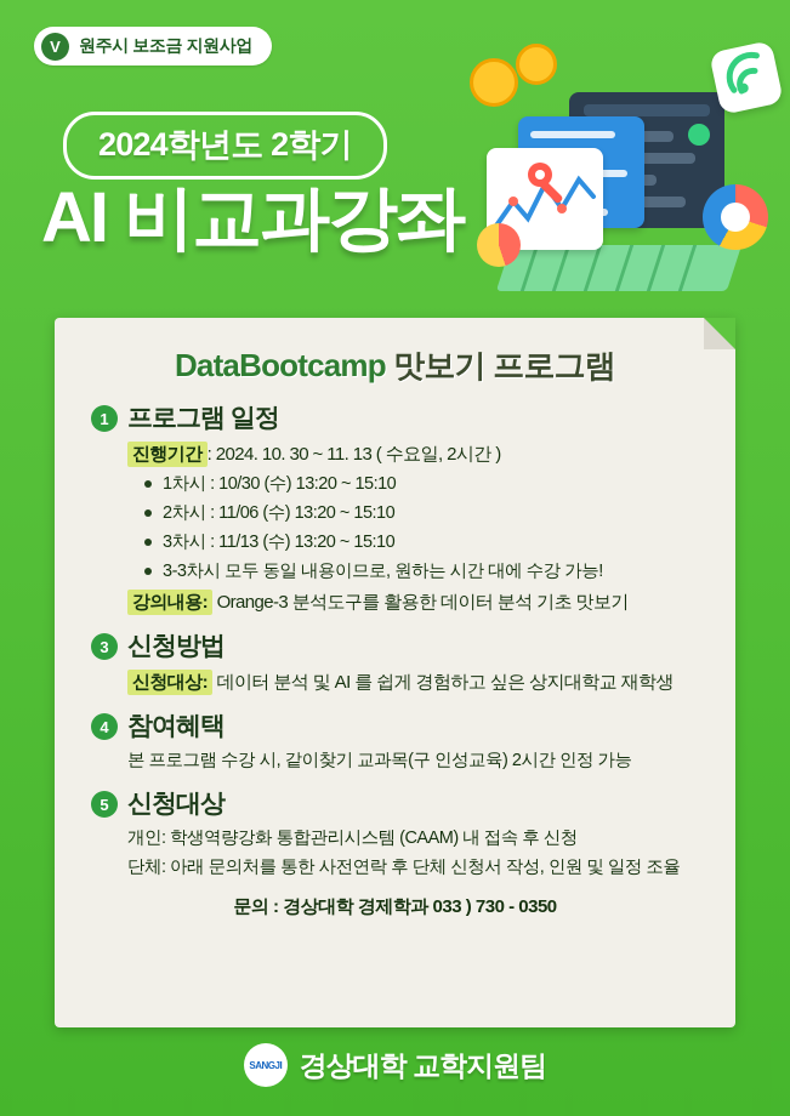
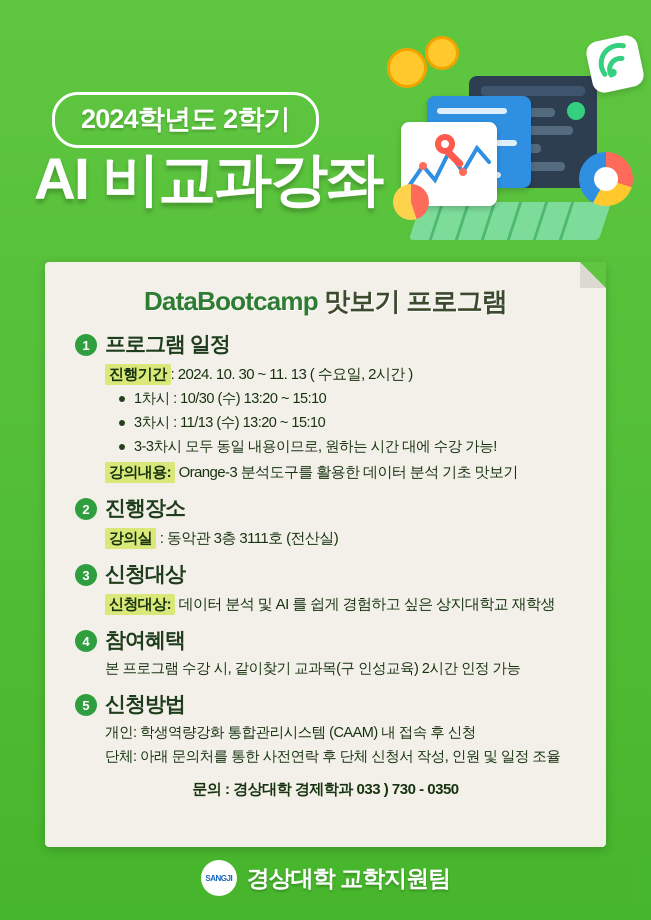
- V
- 원주시 보조금 지원사업
  2024학년도 2학기
  AI 비교과강좌
  DataBootcamp 맛보기 프로그램
  1
  프로그램 일정
  진행기간 : 2024. 10. 30 ~ 11. 13 ( 수요일, 2시간 )
  1차시 : 10/30 (수) 13:20 ~ 15:10
- 2차시 : 11/06 (수) 13:20 ~ 15:10
  3차시 : 11/13 (수) 13:20 ~ 15:10
  3-3차시 모두 동일 내용이므로, 원하는 시간 대에 수강 가능!
  강의내용: Orange-3 분석도구를 활용한 데이터 분석 기초 맛보기
+ 2
+ 진행장소
+ 강의실 : 동악관 3층 3111호 (전산실)
  3
- 신청방법
+ 신청대상
  신청대상: 데이터 분석 및 AI 를 쉽게 경험하고 싶은 상지대학교 재학생
  4
  참여혜택
  본 프로그램 수강 시, 같이찾기 교과목(구 인성교육) 2시간 인정 가능
  5
- 신청대상
+ 신청방법
  개인: 학생역량강화 통합관리시스템 (CAAM) 내 접속 후 신청
  단체: 아래 문의처를 통한 사전연락 후 단체 신청서 작성, 인원 및 일정 조율
  문의 : 경상대학 경제학과 033 ) 730 - 0350
  SANGJI
  경상대학 교학지원팀
